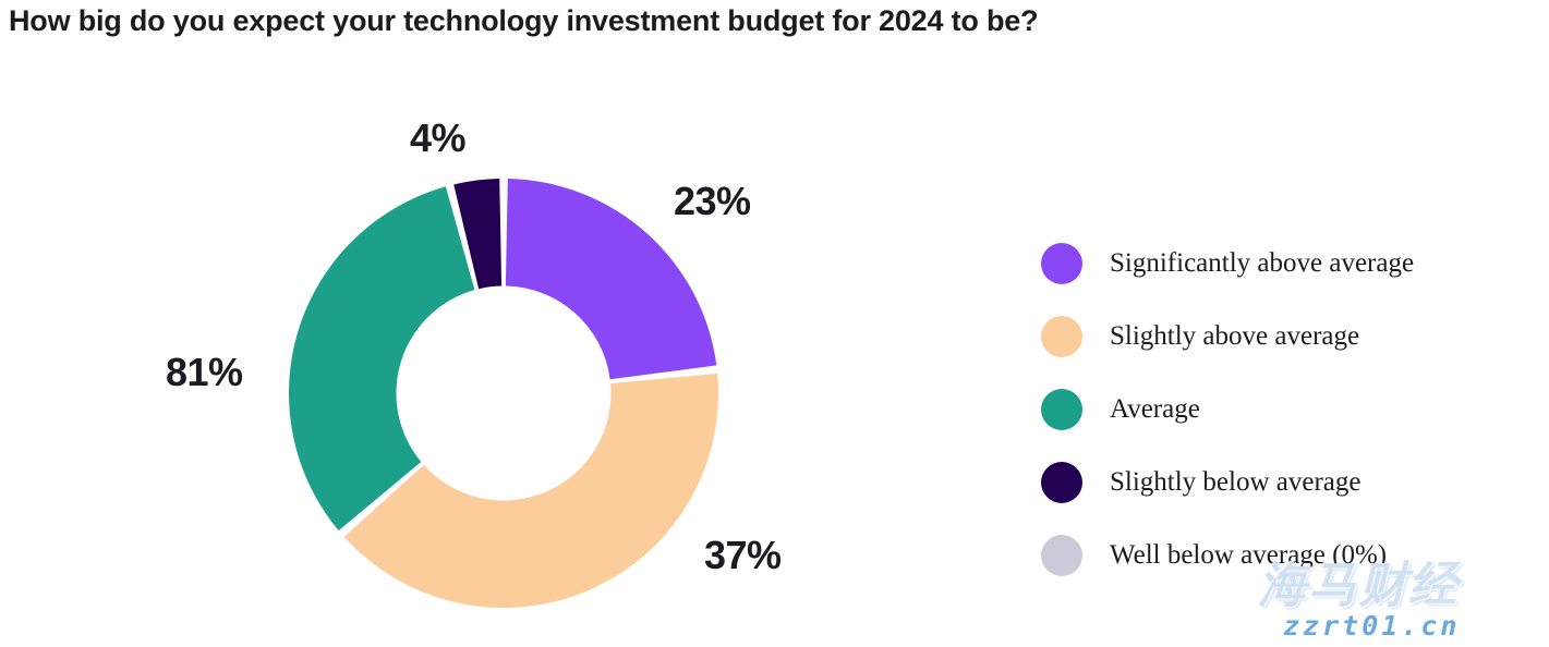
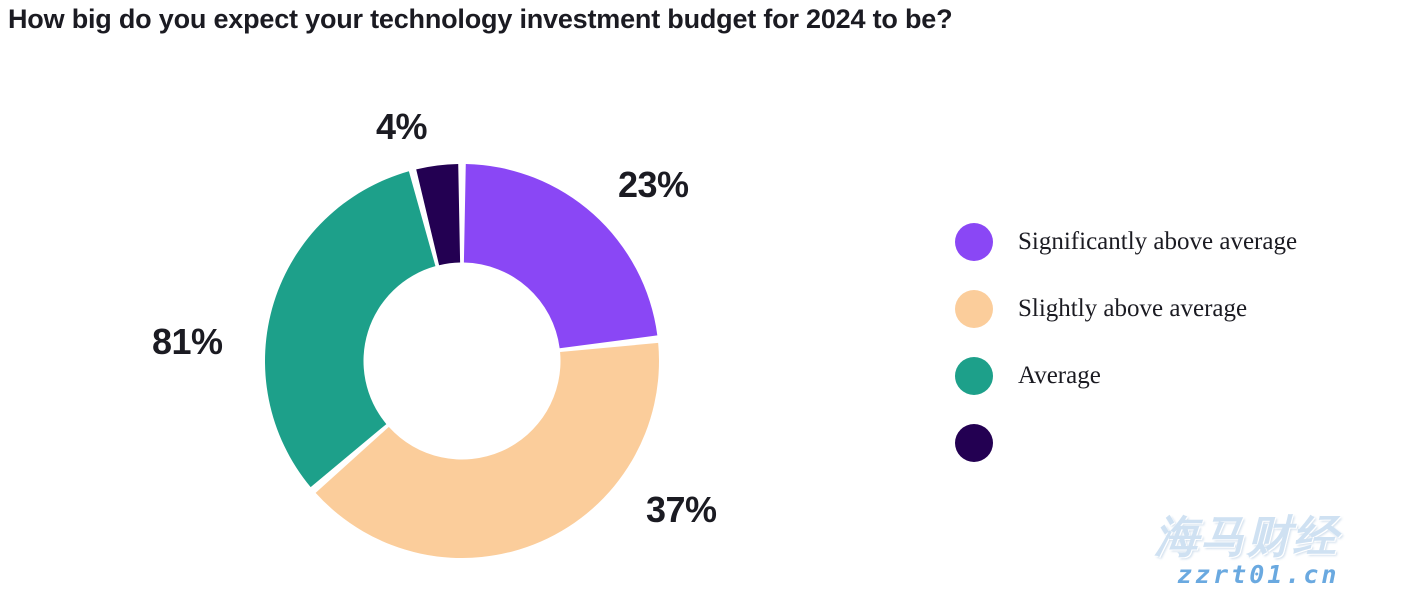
  How big do you expect your technology investment budget for 2024 to be?
  23%
  37%
  81%
  4%
  Significantly above average
  Slightly above average
  Average
- Slightly below average
- Well below average (0%)
  海马财经
  zzrt01.cn
